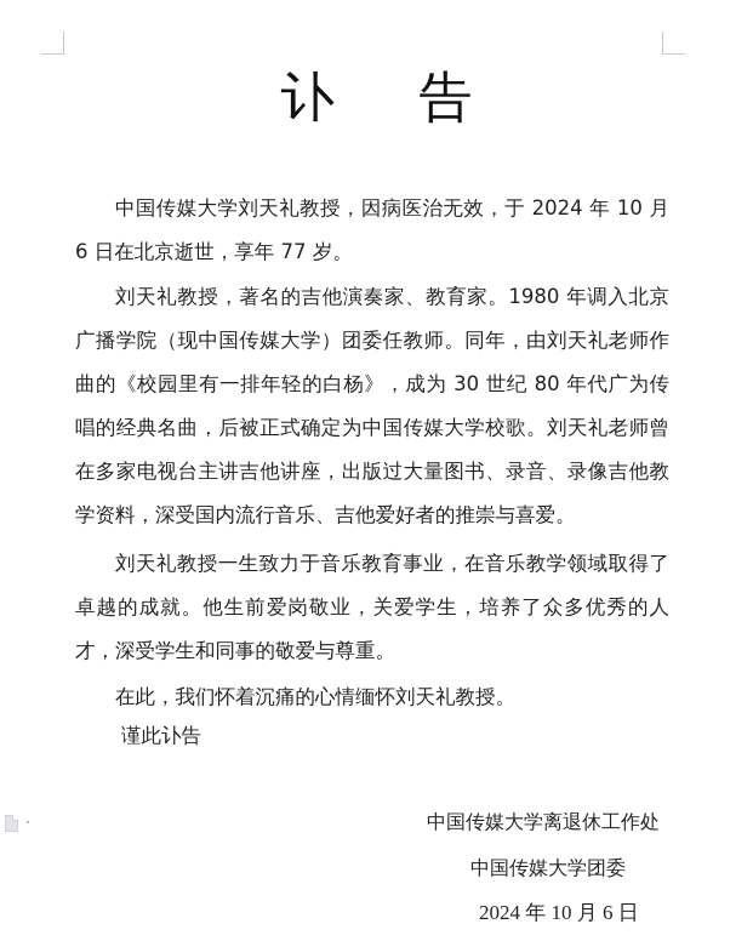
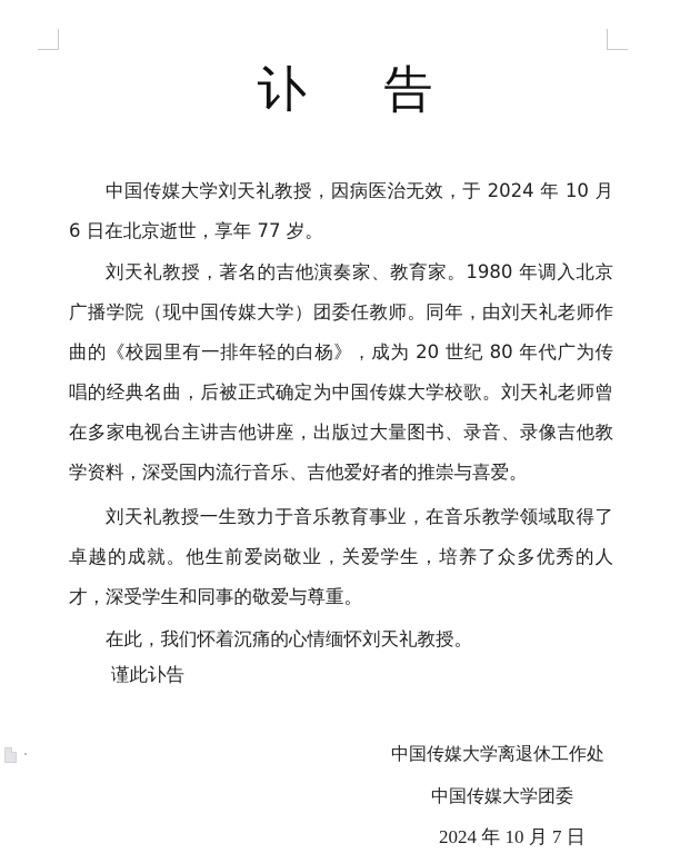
  讣 告
  中国传媒大学刘天礼教授，因病医治无效，于 2024 年 10 月 6 日在北京逝世，享年 77 岁。
- 刘天礼教授，著名的吉他演奏家、教育家。1980 年调入北京广播学院（现中国传媒大学）团委任教师。同年，由刘天礼老师作曲的《校园里有一排年轻的白杨》，成为 30 世纪 80 年代广为传唱的经典名曲，后被正式确定为中国传媒大学校歌。刘天礼老师曾在多家电视台主讲吉他讲座，出版过大量图书、录音、录像吉他教学资料，深受国内流行音乐、吉他爱好者的推崇与喜爱。
+ 刘天礼教授，著名的吉他演奏家、教育家。1980 年调入北京广播学院（现中国传媒大学）团委任教师。同年，由刘天礼老师作曲的《校园里有一排年轻的白杨》，成为 20 世纪 80 年代广为传唱的经典名曲，后被正式确定为中国传媒大学校歌。刘天礼老师曾在多家电视台主讲吉他讲座，出版过大量图书、录音、录像吉他教学资料，深受国内流行音乐、吉他爱好者的推崇与喜爱。
  刘天礼教授一生致力于音乐教育事业，在音乐教学领域取得了卓越的成就。他生前爱岗敬业，关爱学生，培养了众多优秀的人才，深受学生和同事的敬爱与尊重。
  在此，我们怀着沉痛的心情缅怀刘天礼教授。
  谨此讣告
  中国传媒大学离退休工作处
  中国传媒大学团委
- 2024 年 10 月 6 日
+ 2024 年 10 月 7 日
